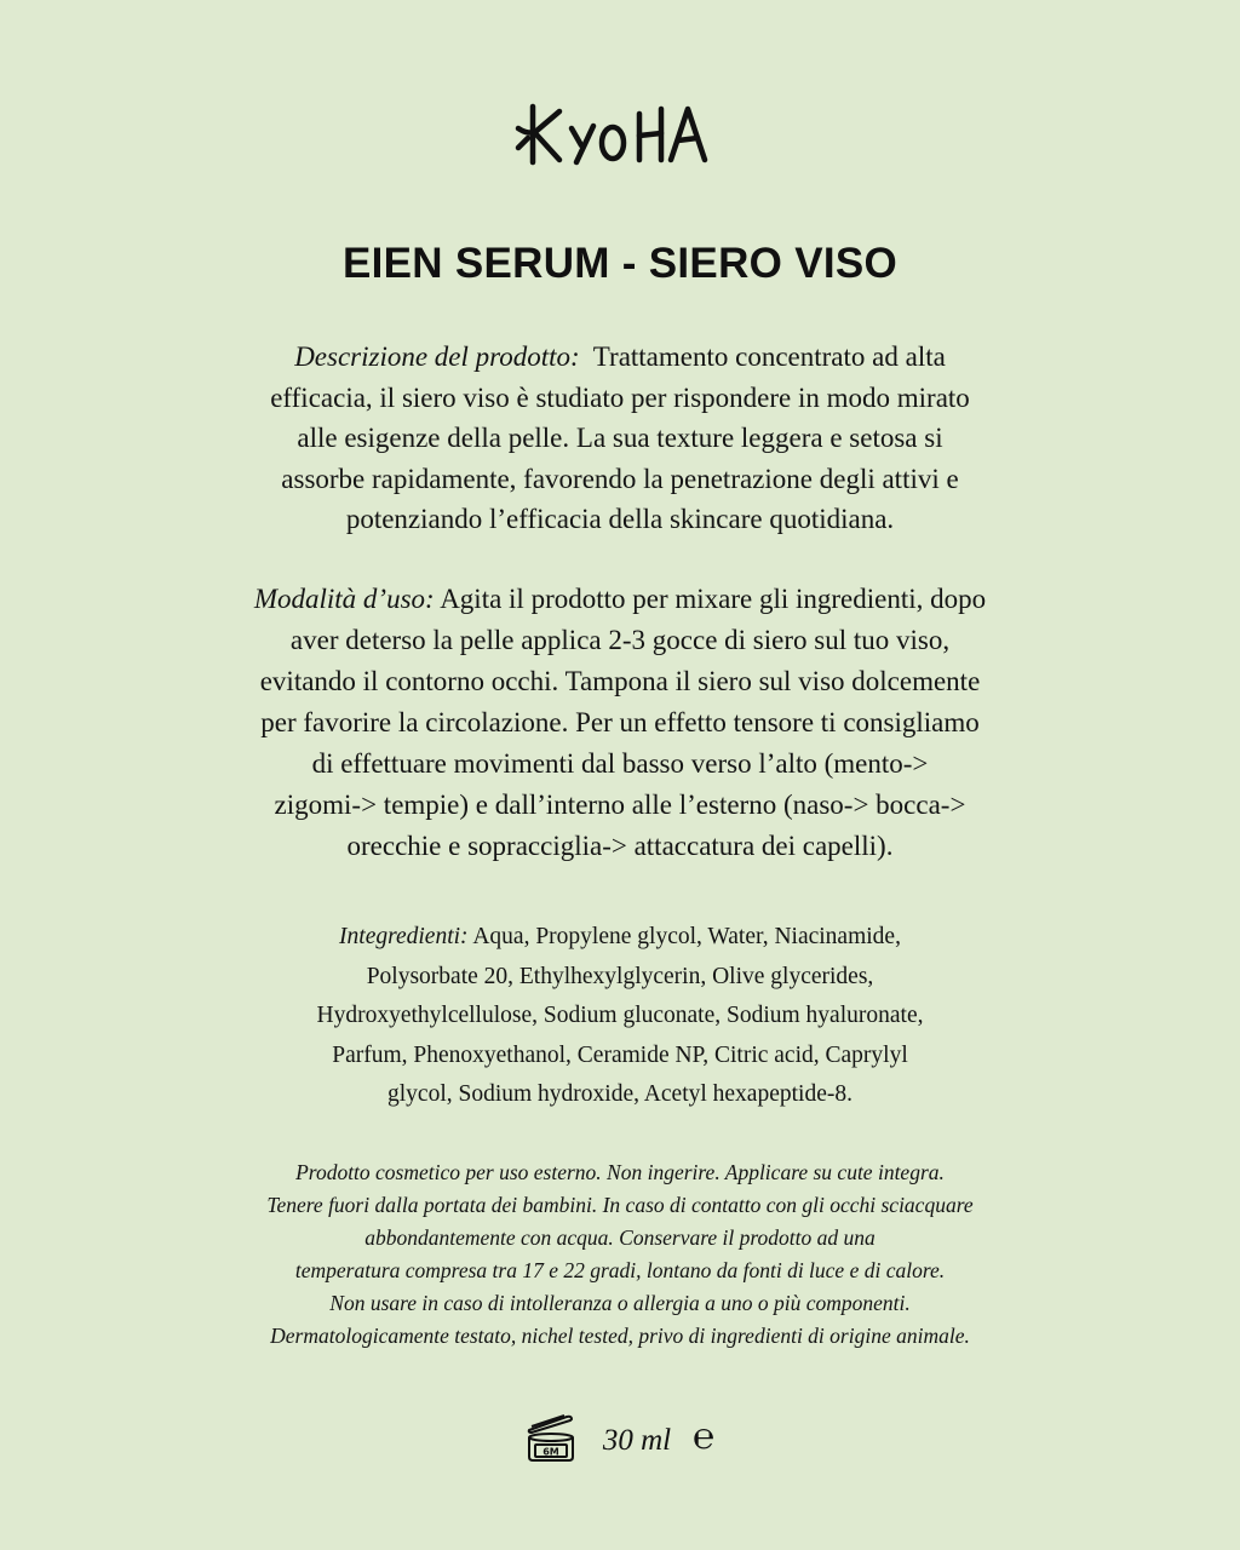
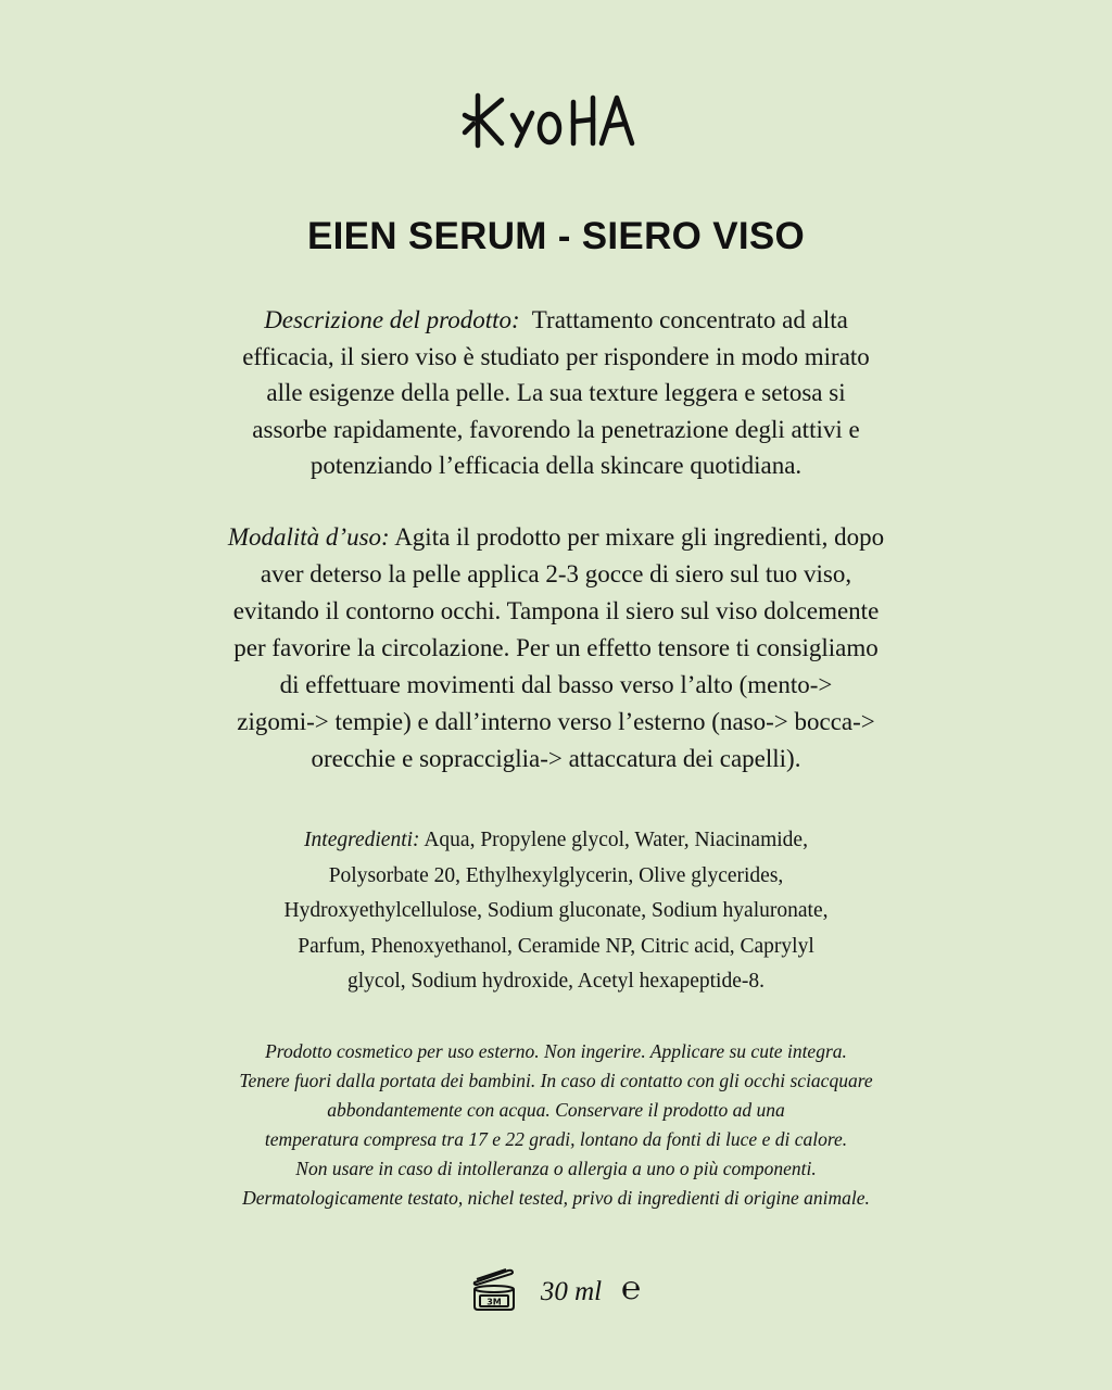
  EIEN SERUM - SIERO VISO
  Descrizione del prodotto: Trattamento concentrato ad alta
  efficacia, il siero viso è studiato per rispondere in modo mirato
  alle esigenze della pelle. La sua texture leggera e setosa si
  assorbe rapidamente, favorendo la penetrazione degli attivi e
  potenziando l’efficacia della skincare quotidiana.
  Modalità d’uso: Agita il prodotto per mixare gli ingredienti, dopo
  aver deterso la pelle applica 2-3 gocce di siero sul tuo viso,
  evitando il contorno occhi. Tampona il siero sul viso dolcemente
  per favorire la circolazione. Per un effetto tensore ti consigliamo
  di effettuare movimenti dal basso verso l’alto (mento->
- zigomi-> tempie) e dall’interno alle l’esterno (naso-> bocca->
+ zigomi-> tempie) e dall’interno verso l’esterno (naso-> bocca->
  orecchie e sopracciglia-> attaccatura dei capelli).
  Integredienti: Aqua, Propylene glycol, Water, Niacinamide,
  Polysorbate 20, Ethylhexylglycerin, Olive glycerides,
  Hydroxyethylcellulose, Sodium gluconate, Sodium hyaluronate,
  Parfum, Phenoxyethanol, Ceramide NP, Citric acid, Caprylyl
  glycol, Sodium hydroxide, Acetyl hexapeptide-8.
  Prodotto cosmetico per uso esterno. Non ingerire. Applicare su cute integra.
  Tenere fuori dalla portata dei bambini. In caso di contatto con gli occhi sciacquare
  abbondantemente con acqua. Conservare il prodotto ad una
  temperatura compresa tra 17 e 22 gradi, lontano da fonti di luce e di calore.
  Non usare in caso di intolleranza o allergia a uno o più componenti.
  Dermatologicamente testato, nichel tested, privo di ingredienti di origine animale.
- 6M
+ 3M
  30 ml
  ℮
